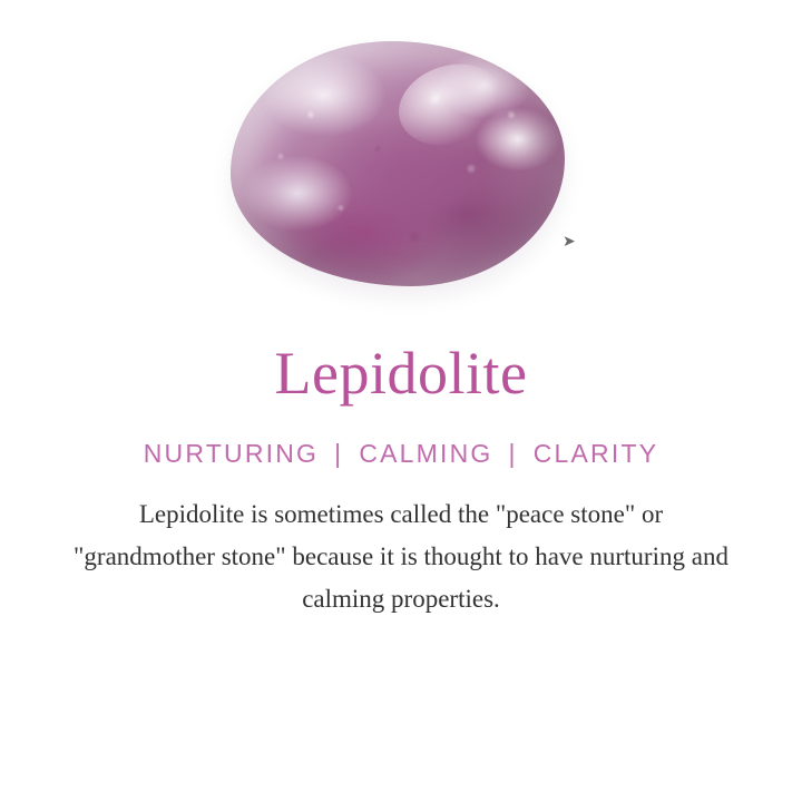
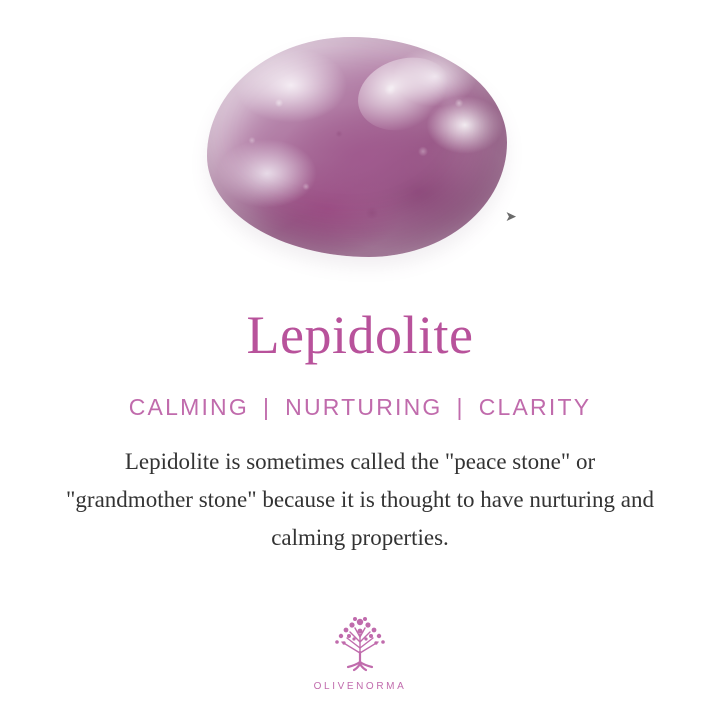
  ➤
  Lepidolite
- NURTURING
+ CALMING
  |
- CALMING
+ NURTURING
  |
  CLARITY
  Lepidolite is sometimes called the "peace stone" or "grandmother stone" because it is thought to have nurturing and calming properties.
+ OLIVENORMA
